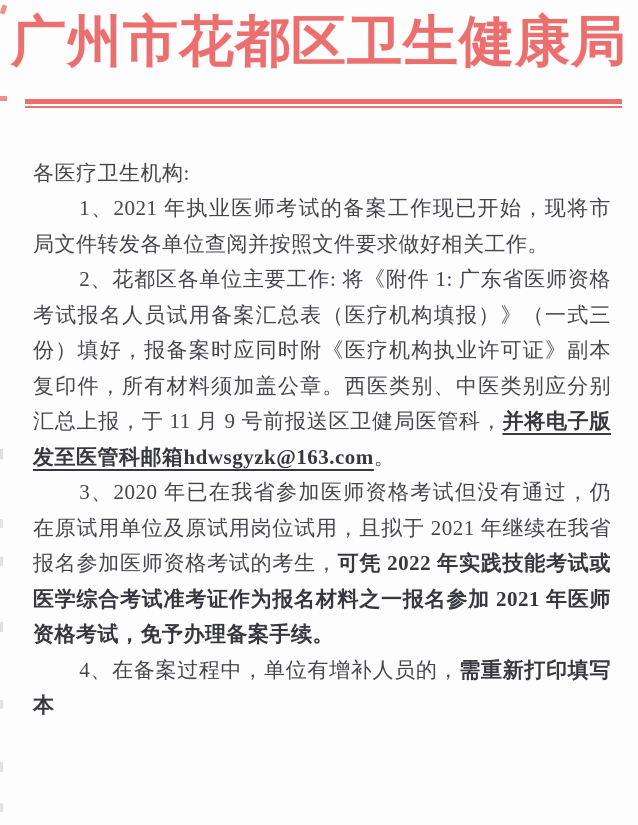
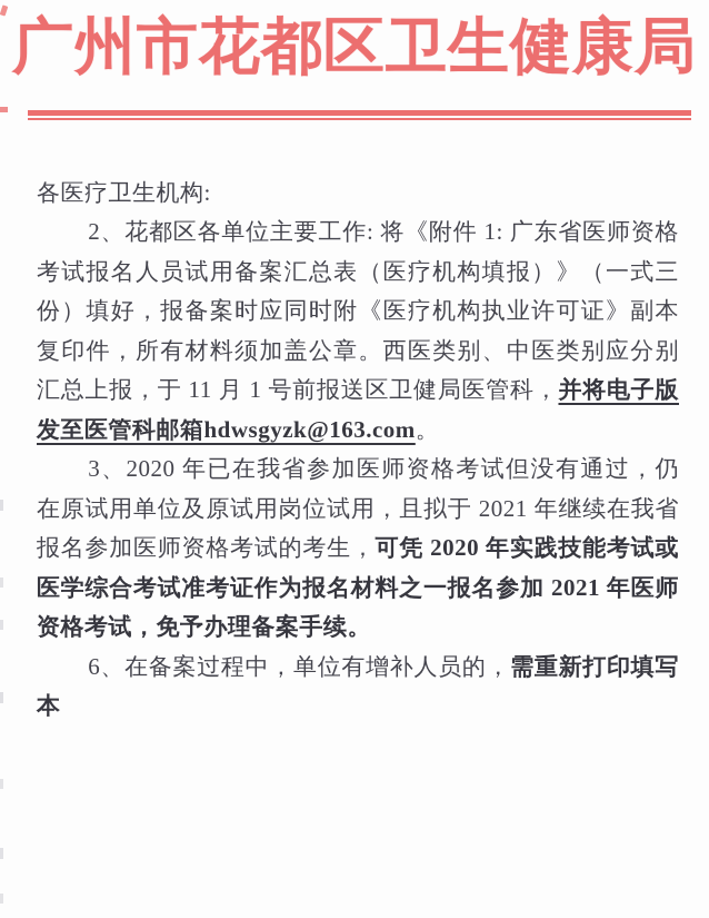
  广州市花都区卫生健康局
  各医疗卫生机构:
- 1、2021 年执业医师考试的备案工作现已开始，现将市局文件转发各单位查阅并按照文件要求做好相关工作。
- 2、花都区各单位主要工作: 将《附件 1: 广东省医师资格考试报名人员试用备案汇总表（医疗机构填报）》（一式三份）填好，报备案时应同时附《医疗机构执业许可证》副本复印件，所有材料须加盖公章。西医类别、中医类别应分别汇总上报，于 11 月 9 号前报送区卫健局医管科，并将电子版发至医管科邮箱hdwsgyzk@163.com。
+ 2、花都区各单位主要工作: 将《附件 1: 广东省医师资格考试报名人员试用备案汇总表（医疗机构填报）》（一式三份）填好，报备案时应同时附《医疗机构执业许可证》副本复印件，所有材料须加盖公章。西医类别、中医类别应分别汇总上报，于 11 月 1 号前报送区卫健局医管科，并将电子版发至医管科邮箱hdwsgyzk@163.com。
- 3、2020 年已在我省参加医师资格考试但没有通过，仍在原试用单位及原试用岗位试用，且拟于 2021 年继续在我省报名参加医师资格考试的考生，可凭 2022 年实践技能考试或医学综合考试准考证作为报名材料之一报名参加 2021 年医师资格考试，免予办理备案手续。
+ 3、2020 年已在我省参加医师资格考试但没有通过，仍在原试用单位及原试用岗位试用，且拟于 2021 年继续在我省报名参加医师资格考试的考生，可凭 2020 年实践技能考试或医学综合考试准考证作为报名材料之一报名参加 2021 年医师资格考试，免予办理备案手续。
- 4、在备案过程中，单位有增补人员的，需重新打印填写本
+ 6、在备案过程中，单位有增补人员的，需重新打印填写本
